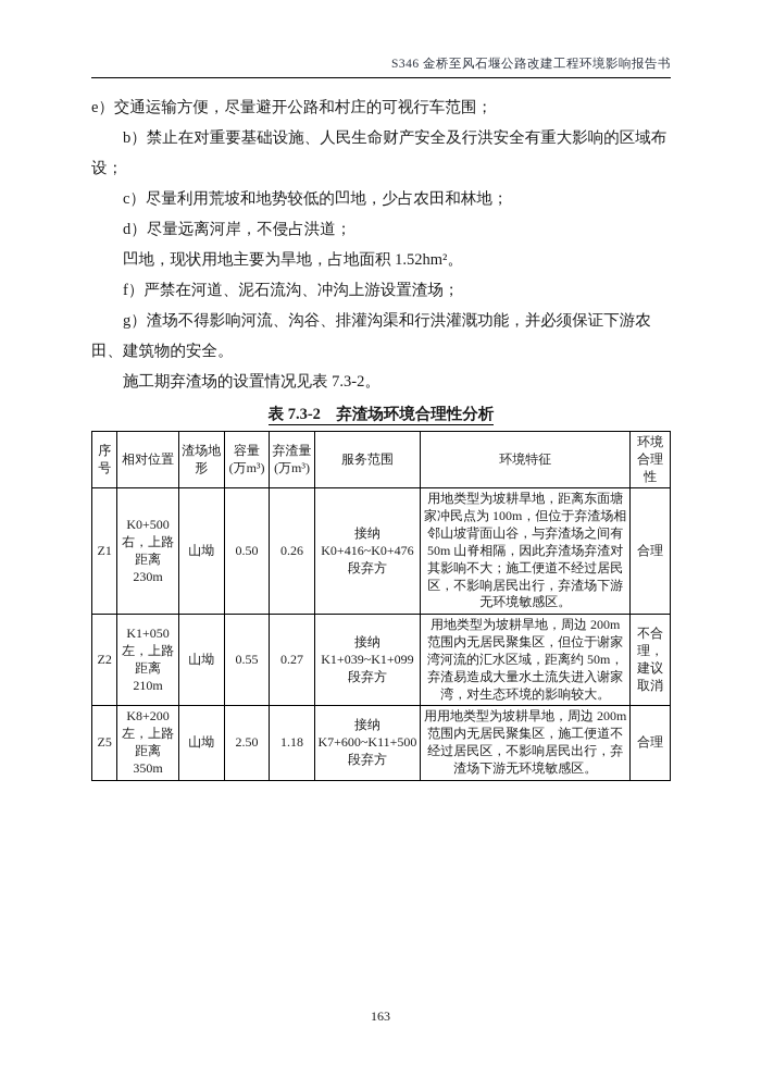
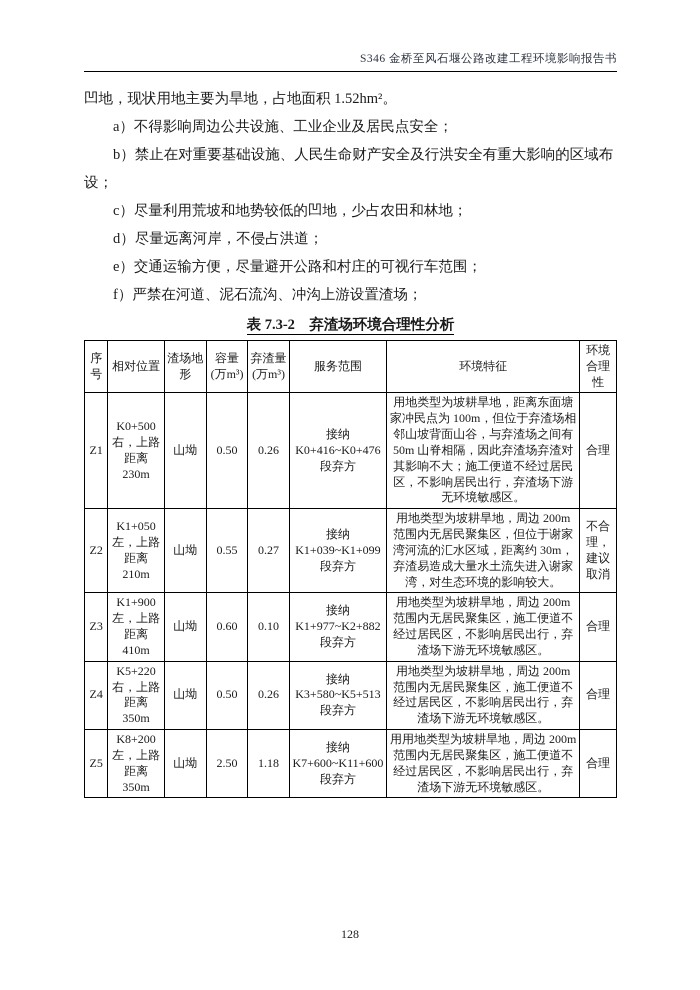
  S346 金桥至风石堰公路改建工程环境影响报告书
- e）交通运输方便，尽量避开公路和村庄的可视行车范围；
+ 凹地，现状用地主要为旱地，占地面积 1.52hm²。
+ a）不得影响周边公共设施、工业企业及居民点安全；
  b）禁止在对重要基础设施、人民生命财产安全及行洪安全有重大影响的区域布设；
  c）尽量利用荒坡和地势较低的凹地，少占农田和林地；
  d）尽量远离河岸，不侵占洪道；
- 凹地，现状用地主要为旱地，占地面积 1.52hm²。
+ e）交通运输方便，尽量避开公路和村庄的可视行车范围；
  f）严禁在河道、泥石流沟、冲沟上游设置渣场；
- g）渣场不得影响河流、沟谷、排灌沟渠和行洪灌溉功能，并必须保证下游农田、建筑物的安全。
- 施工期弃渣场的设置情况见表 7.3-2。
  表 7.3-2 弃渣场环境合理性分析
  序号	相对位置	渣场地形	容量(万m³)	弃渣量(万m³)	服务范围	环境特征	环境合理性
  Z1	K0+500 右，上路 距离 230m	山坳	0.50	0.26	接纳 K0+416~K0+476 段弃方	用地类型为坡耕旱地，距离东面塘家冲民点为 100m，但位于弃渣场相邻山坡背面山谷，与弃渣场之间有 50m 山脊相隔，因此弃渣场弃渣对其影响不大；施工便道不经过居民区，不影响居民出行，弃渣场下游无环境敏感区。	合理
- Z2	K1+050 左，上路 距离 210m	山坳	0.55	0.27	接纳 K1+039~K1+099 段弃方	用地类型为坡耕旱地，周边 200m 范围内无居民聚集区，但位于谢家湾河流的汇水区域，距离约 50m，弃渣易造成大量水土流失进入谢家湾，对生态环境的影响较大。	不合理，建议取消
+ Z2	K1+050 左，上路 距离 210m	山坳	0.55	0.27	接纳 K1+039~K1+099 段弃方	用地类型为坡耕旱地，周边 200m 范围内无居民聚集区，但位于谢家湾河流的汇水区域，距离约 30m，弃渣易造成大量水土流失进入谢家湾，对生态环境的影响较大。	不合理，建议取消
+ Z3	K1+900 左，上路 距离 410m	山坳	0.60	0.10	接纳 K1+977~K2+882 段弃方	用地类型为坡耕旱地，周边 200m 范围内无居民聚集区，施工便道不经过居民区，不影响居民出行，弃渣场下游无环境敏感区。	合理
+ Z4	K5+220 右，上路 距离 350m	山坳	0.50	0.26	接纳 K3+580~K5+513 段弃方	用地类型为坡耕旱地，周边 200m 范围内无居民聚集区，施工便道不经过居民区，不影响居民出行，弃渣场下游无环境敏感区。	合理
- Z5	K8+200 左，上路 距离 350m	山坳	2.50	1.18	接纳 K7+600~K11+500 段弃方	用用地类型为坡耕旱地，周边 200m 范围内无居民聚集区，施工便道不经过居民区，不影响居民出行，弃渣场下游无环境敏感区。	合理
+ Z5	K8+200 左，上路 距离 350m	山坳	2.50	1.18	接纳 K7+600~K11+600 段弃方	用用地类型为坡耕旱地，周边 200m 范围内无居民聚集区，施工便道不经过居民区，不影响居民出行，弃渣场下游无环境敏感区。	合理
- 163
+ 128
